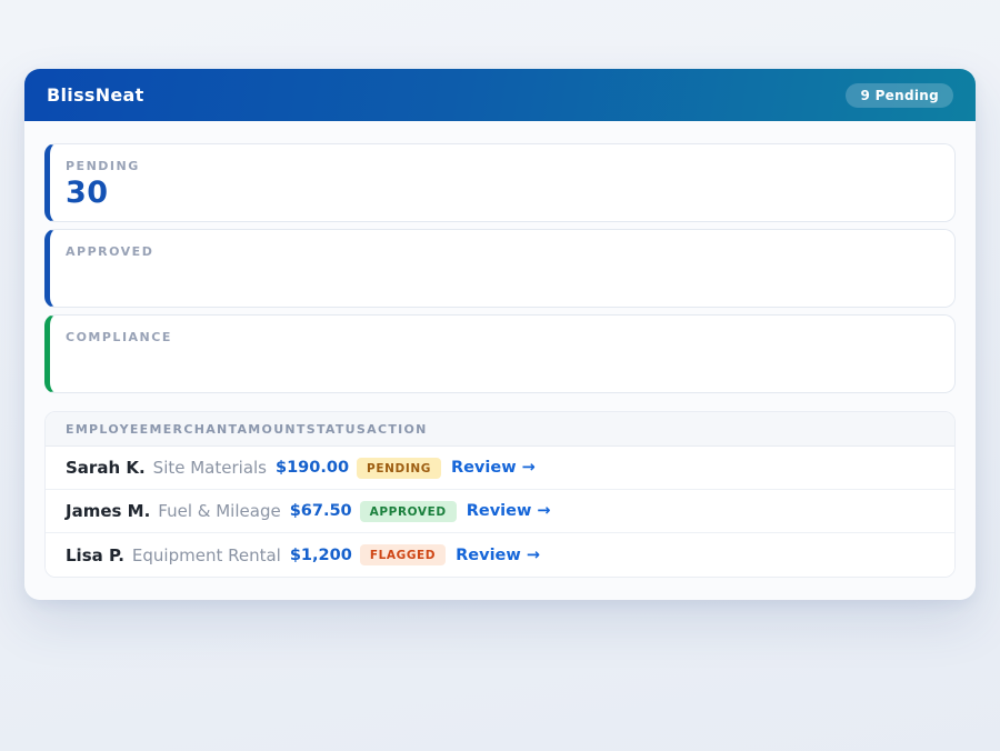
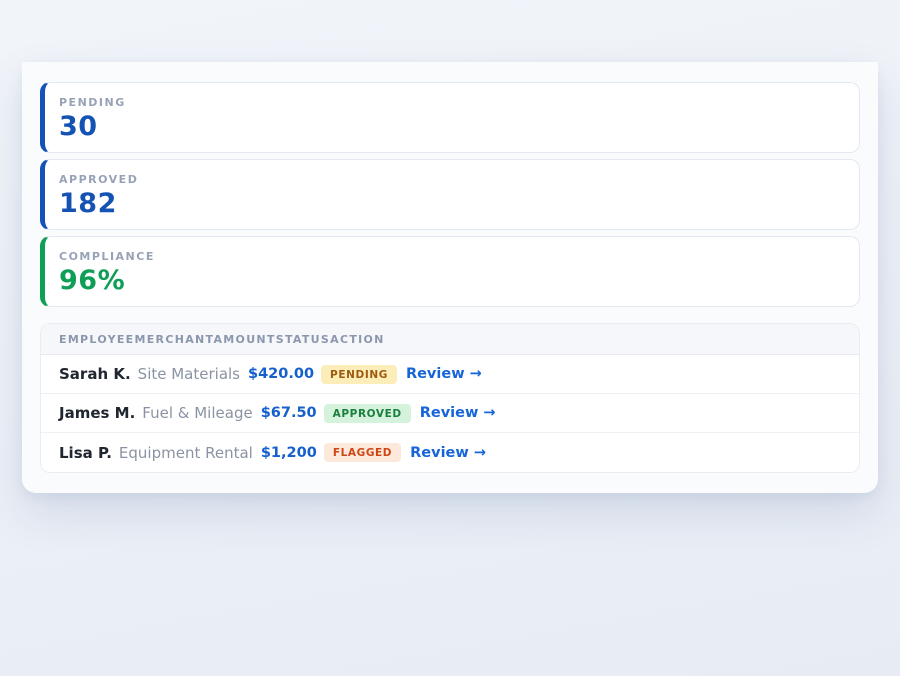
- BlissNeat
- 9 Pending
  PENDING
  30
  APPROVED
+ 182
  COMPLIANCE
+ 96%
  EMPLOYEEMERCHANTAMOUNTSTATUSACTION
  Sarah K.
  Site Materials
- $190.00
+ $420.00
  PENDING
  Review →
  James M.
  Fuel & Mileage
  $67.50
  APPROVED
  Review →
  Lisa P.
  Equipment Rental
  $1,200
  FLAGGED
  Review →
